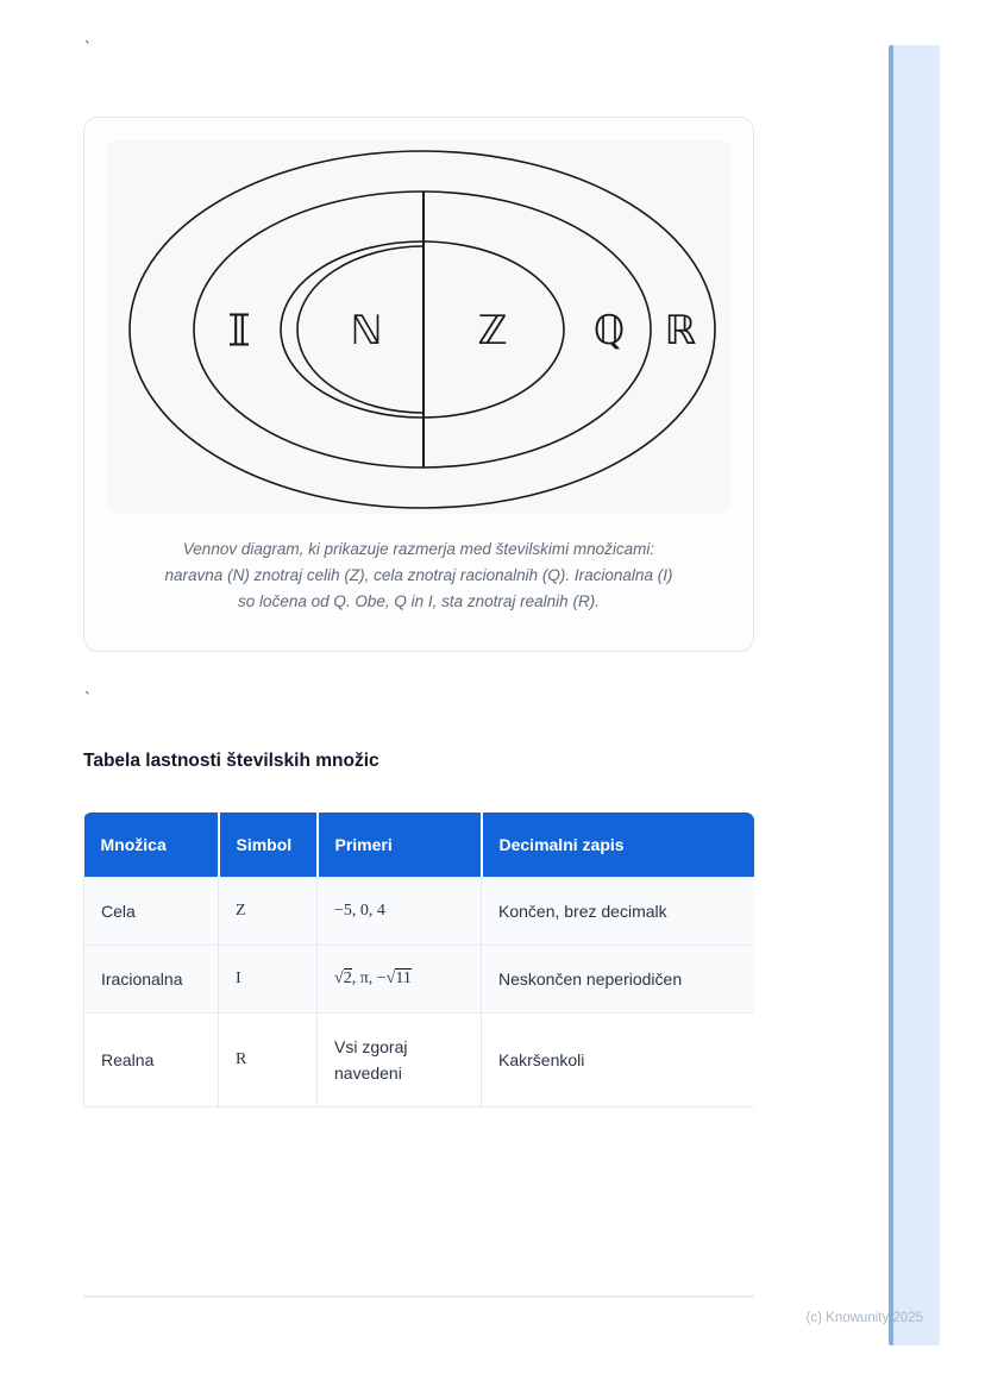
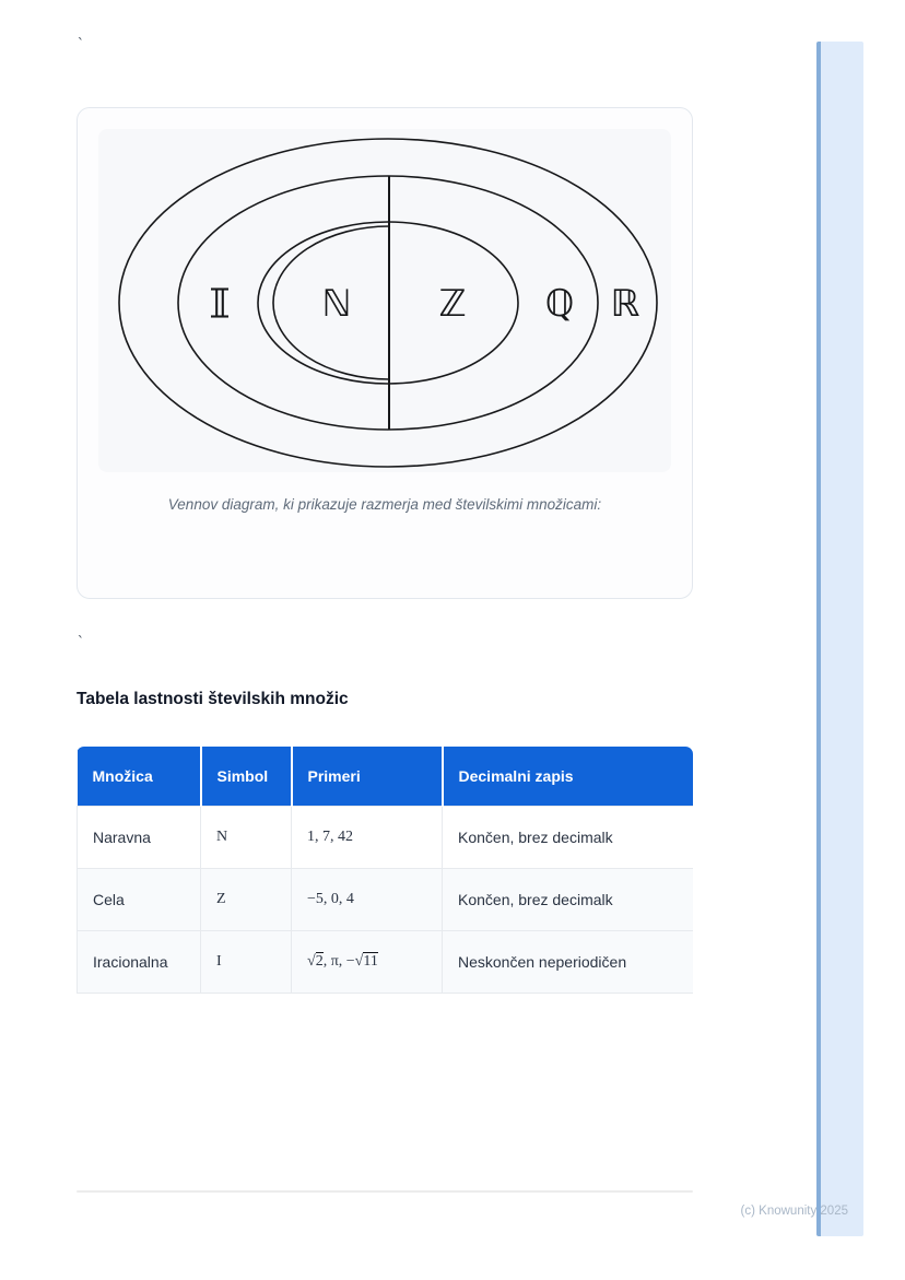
  `
  ℕ
  ℤ
  ℚ
  ℝ
  Vennov diagram, ki prikazuje razmerja med številskimi množicami:
- naravna (N) znotraj celih (Z), cela znotraj racionalnih (Q). Iracionalna (I)
- so ločena od Q. Obe, Q in I, sta znotraj realnih (R).
  `
  Tabela lastnosti številskih množic
  Množica	Simbol	Primeri	Decimalni zapis
+ Naravna	N	1, 7, 42	Končen, brez decimalk
  Cela	Z	−5, 0, 4	Končen, brez decimalk
  Iracionalna	I	√2, π, −√11	Neskončen neperiodičen
- Realna	R	Vsi zgoraj navedeni	Kakršenkoli
  (c) Knowunity 2025
